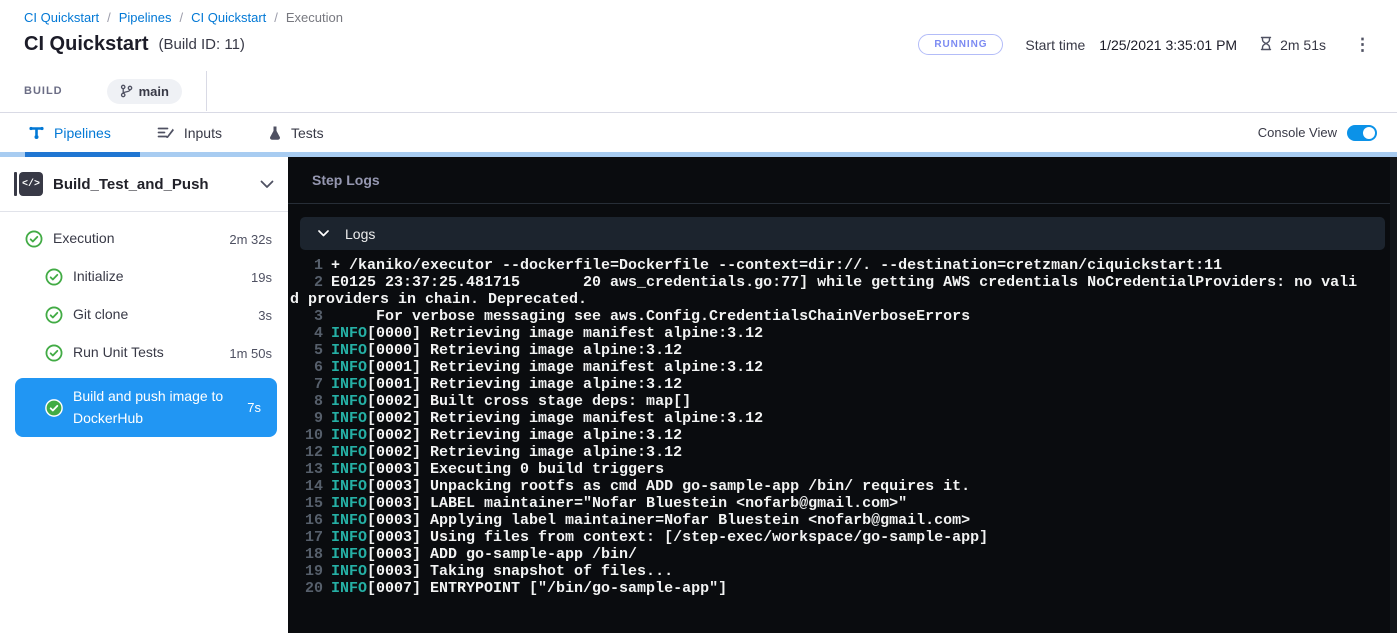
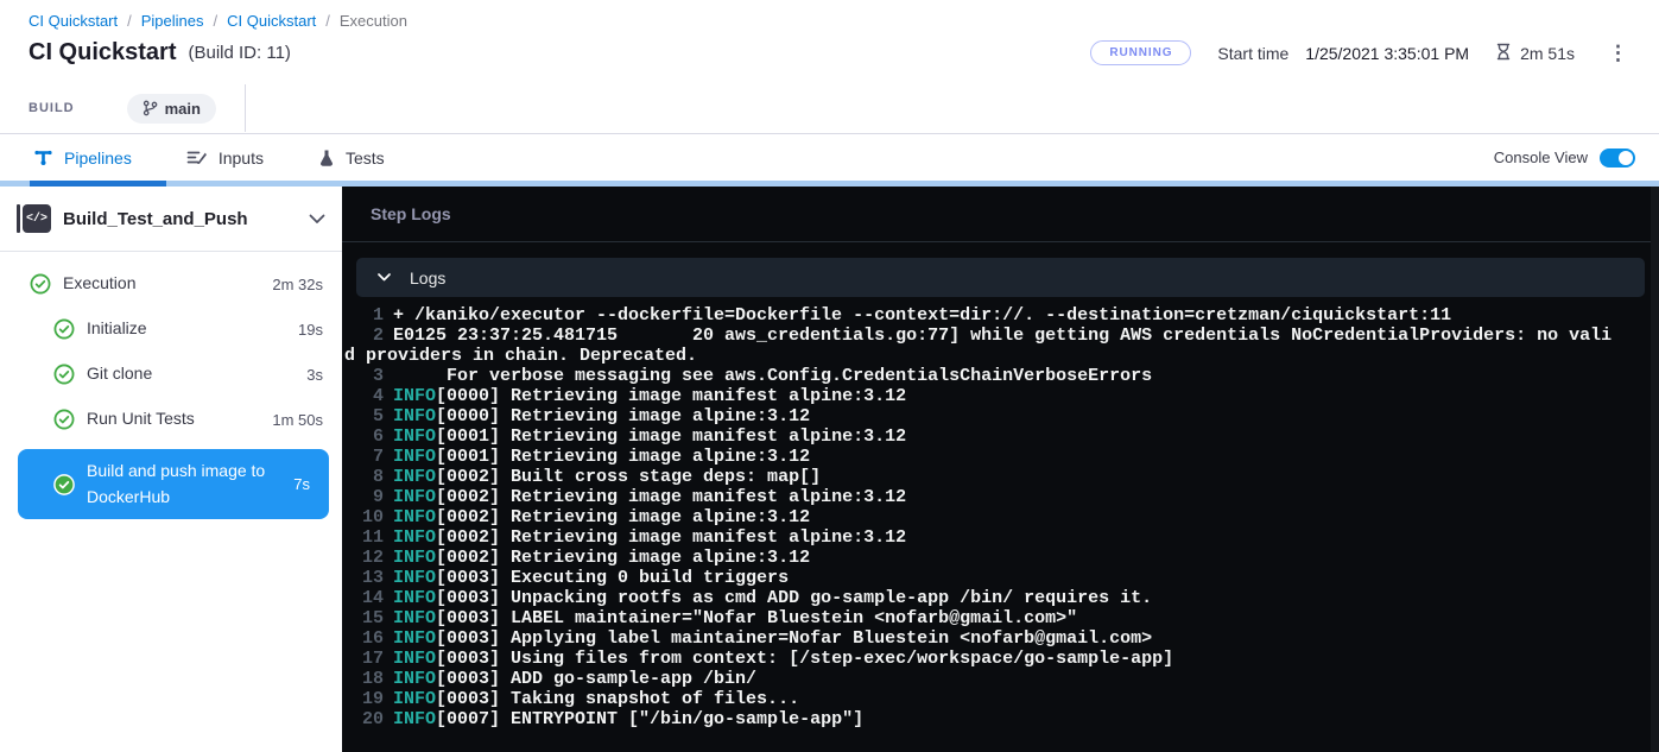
  CI Quickstart
  /
  Pipelines
  /
  CI Quickstart
  /
  Execution
  CI Quickstart
  (Build ID: 11)
  RUNNING
  Start time
  1/25/2021 3:35:01 PM
  2m 51s
  ⋮
  BUILD
  main
  Pipelines
  Inputs
  Tests
  Console View
  </>
  Build_Test_and_Push
  Execution
  2m 32s
  Initialize
  19s
  Git clone
  3s
  Run Unit Tests
  1m 50s
  Build and push image to DockerHub
  7s
  Step Logs
  Logs
  1 + /kaniko/executor --dockerfile=Dockerfile --context=dir://. --destination=cretzman/ciquickstart:11
  2 E0125 23:37:25.481715 20 aws_credentials.go:77] while getting AWS credentials NoCredentialProviders: no valid providers in chain. Deprecated.
  3 For verbose messaging see aws.Config.CredentialsChainVerboseErrors
  4 INFO[0000] Retrieving image manifest alpine:3.12
  5 INFO[0000] Retrieving image alpine:3.12
  6 INFO[0001] Retrieving image manifest alpine:3.12
  7 INFO[0001] Retrieving image alpine:3.12
  8 INFO[0002] Built cross stage deps: map[]
  9 INFO[0002] Retrieving image manifest alpine:3.12
  10 INFO[0002] Retrieving image alpine:3.12
+ 11 INFO[0002] Retrieving image manifest alpine:3.12
  12 INFO[0002] Retrieving image alpine:3.12
  13 INFO[0003] Executing 0 build triggers
  14 INFO[0003] Unpacking rootfs as cmd ADD go-sample-app /bin/ requires it.
  15 INFO[0003] LABEL maintainer="Nofar Bluestein <nofarb@gmail.com>"
  16 INFO[0003] Applying label maintainer=Nofar Bluestein <nofarb@gmail.com>
  17 INFO[0003] Using files from context: [/step-exec/workspace/go-sample-app]
  18 INFO[0003] ADD go-sample-app /bin/
  19 INFO[0003] Taking snapshot of files...
  20 INFO[0007] ENTRYPOINT ["/bin/go-sample-app"]
